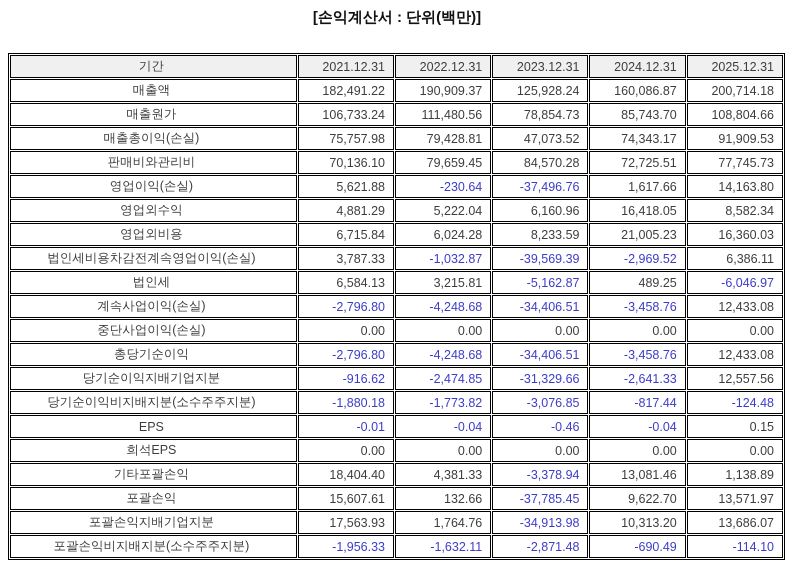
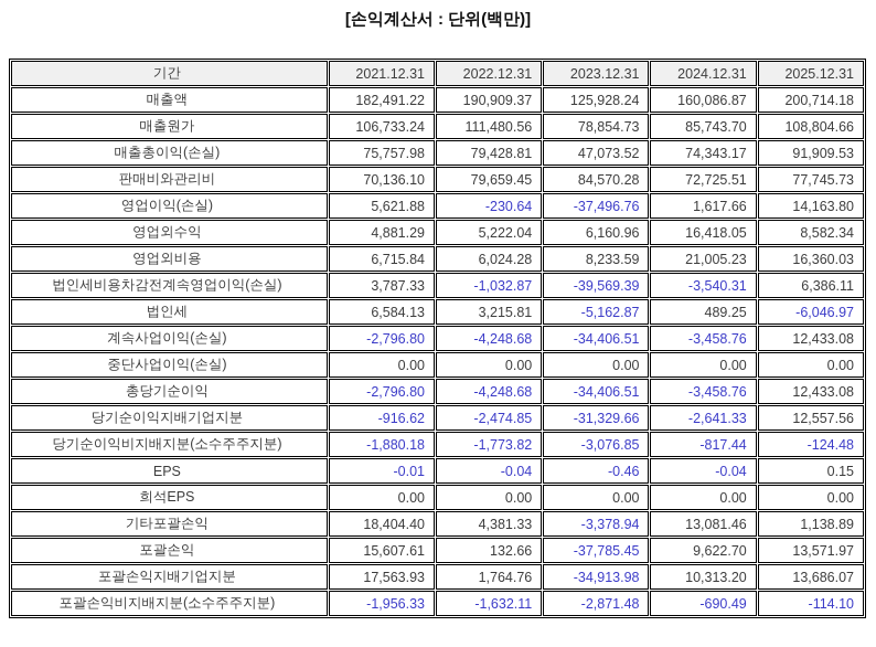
  [손익계산서 : 단위(백만)]
  기간	2021.12.31	2022.12.31	2023.12.31	2024.12.31	2025.12.31
  매출액	182,491.22	190,909.37	125,928.24	160,086.87	200,714.18
  매출원가	106,733.24	111,480.56	78,854.73	85,743.70	108,804.66
  매출총이익(손실)	75,757.98	79,428.81	47,073.52	74,343.17	91,909.53
  판매비와관리비	70,136.10	79,659.45	84,570.28	72,725.51	77,745.73
  영업이익(손실)	5,621.88	-230.64	-37,496.76	1,617.66	14,163.80
  영업외수익	4,881.29	5,222.04	6,160.96	16,418.05	8,582.34
  영업외비용	6,715.84	6,024.28	8,233.59	21,005.23	16,360.03
- 법인세비용차감전계속영업이익(손실)	3,787.33	-1,032.87	-39,569.39	-2,969.52	6,386.11
+ 법인세비용차감전계속영업이익(손실)	3,787.33	-1,032.87	-39,569.39	-3,540.31	6,386.11
  법인세	6,584.13	3,215.81	-5,162.87	489.25	-6,046.97
  계속사업이익(손실)	-2,796.80	-4,248.68	-34,406.51	-3,458.76	12,433.08
  중단사업이익(손실)	0.00	0.00	0.00	0.00	0.00
  총당기순이익	-2,796.80	-4,248.68	-34,406.51	-3,458.76	12,433.08
  당기순이익지배기업지분	-916.62	-2,474.85	-31,329.66	-2,641.33	12,557.56
  당기순이익비지배지분(소수주주지분)	-1,880.18	-1,773.82	-3,076.85	-817.44	-124.48
  EPS	-0.01	-0.04	-0.46	-0.04	0.15
  희석EPS	0.00	0.00	0.00	0.00	0.00
  기타포괄손익	18,404.40	4,381.33	-3,378.94	13,081.46	1,138.89
  포괄손익	15,607.61	132.66	-37,785.45	9,622.70	13,571.97
  포괄손익지배기업지분	17,563.93	1,764.76	-34,913.98	10,313.20	13,686.07
  포괄손익비지배지분(소수주주지분)	-1,956.33	-1,632.11	-2,871.48	-690.49	-114.10
